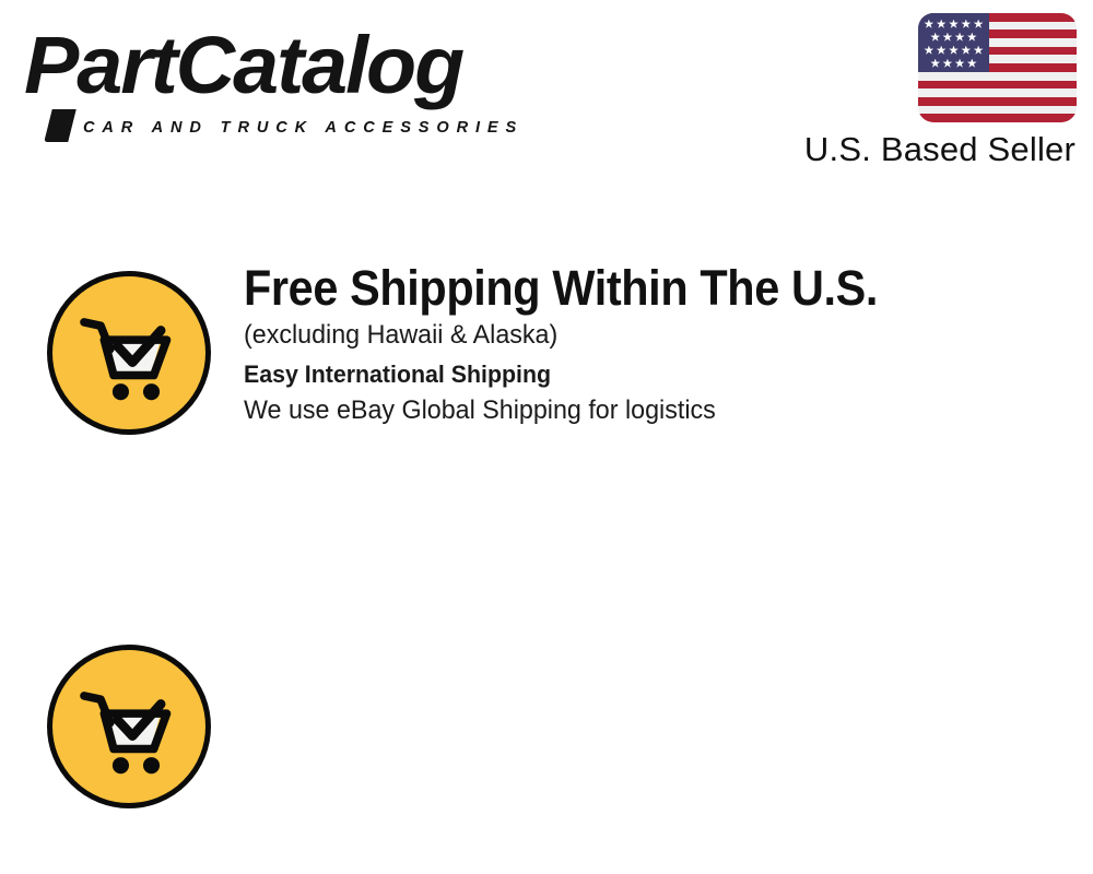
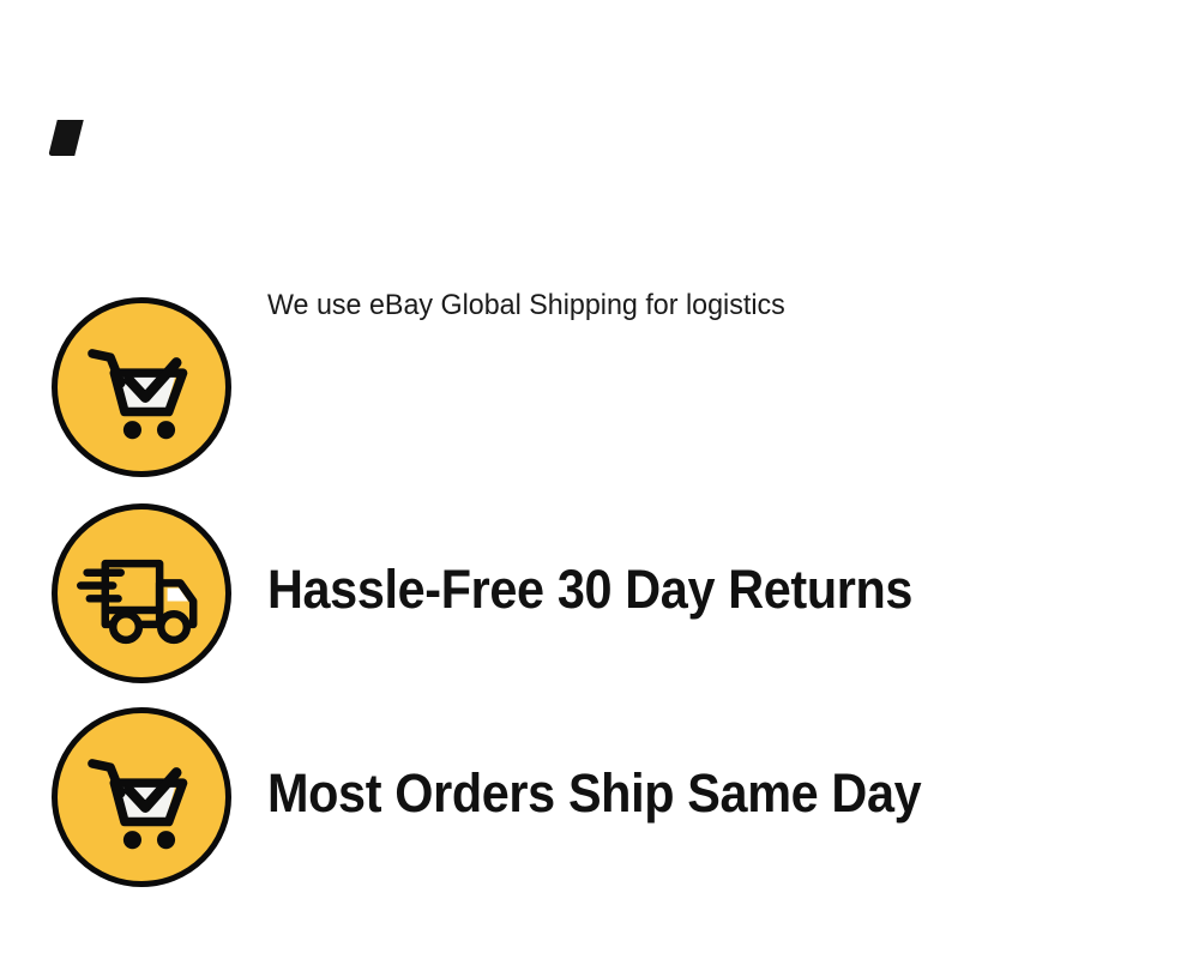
- PartCatalog
- CAR AND TRUCK ACCESSORIES
- U.S. Based Seller
- Free Shipping Within The U.S.
- (excluding Hawaii & Alaska)
- Easy International Shipping
  We use eBay Global Shipping for logistics
+ Hassle-Free 30 Day Returns
+ Most Orders Ship Same Day
